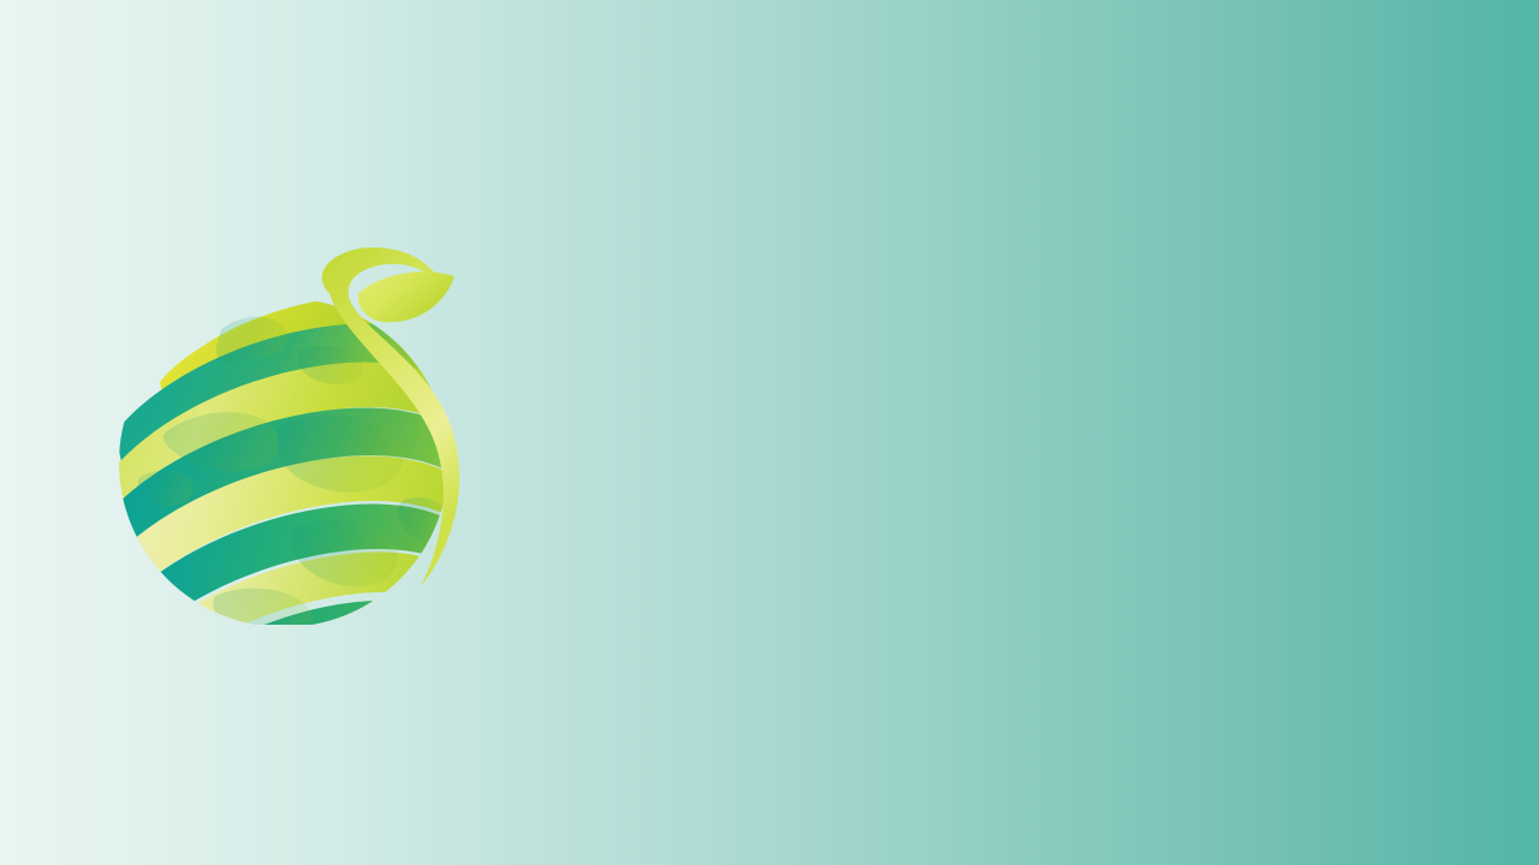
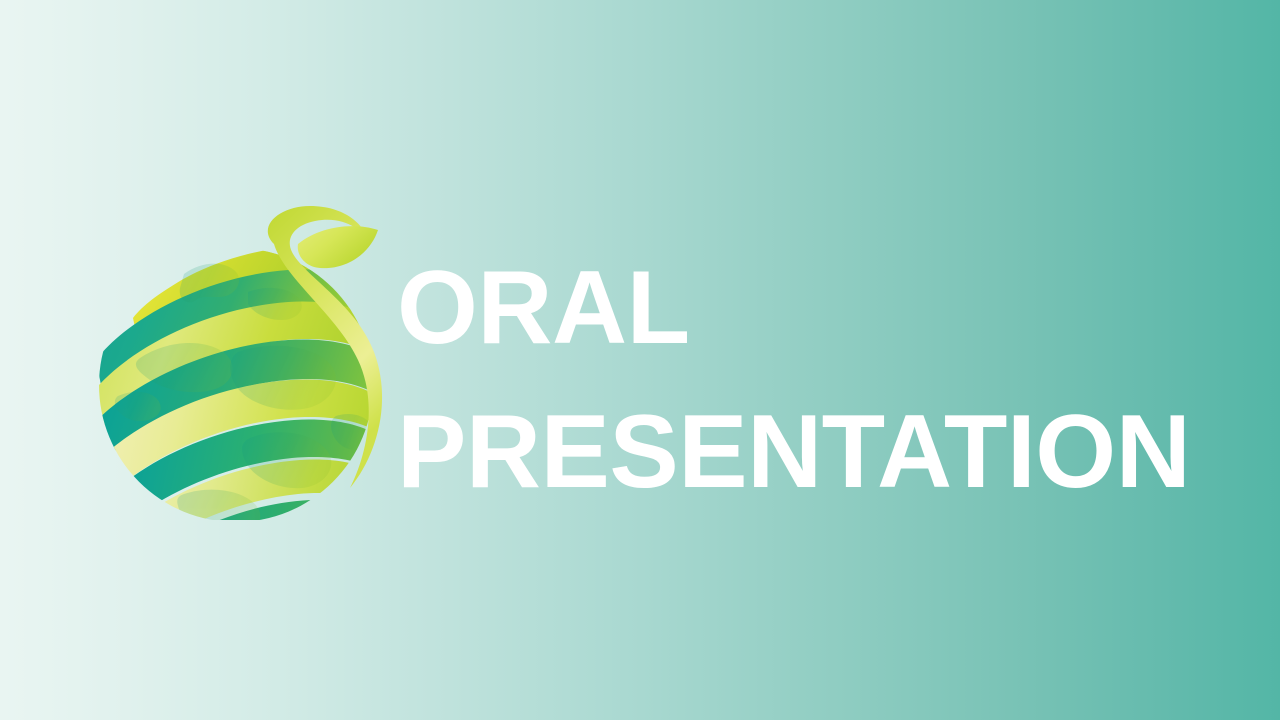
+ ORAL
+ PRESENTATION
